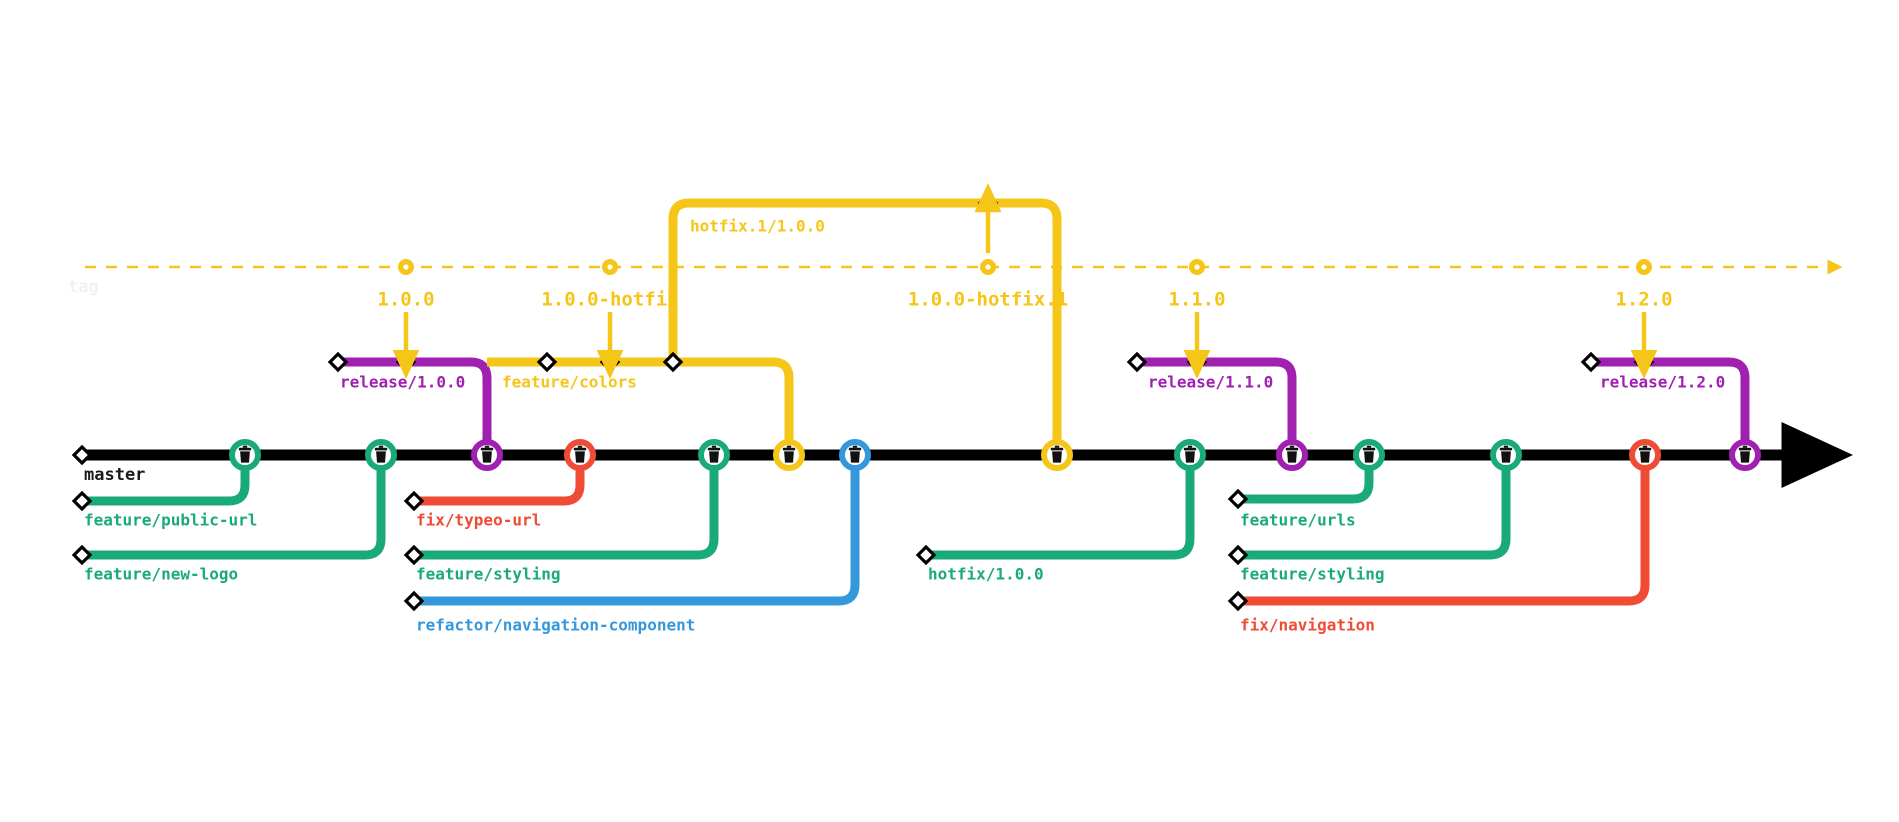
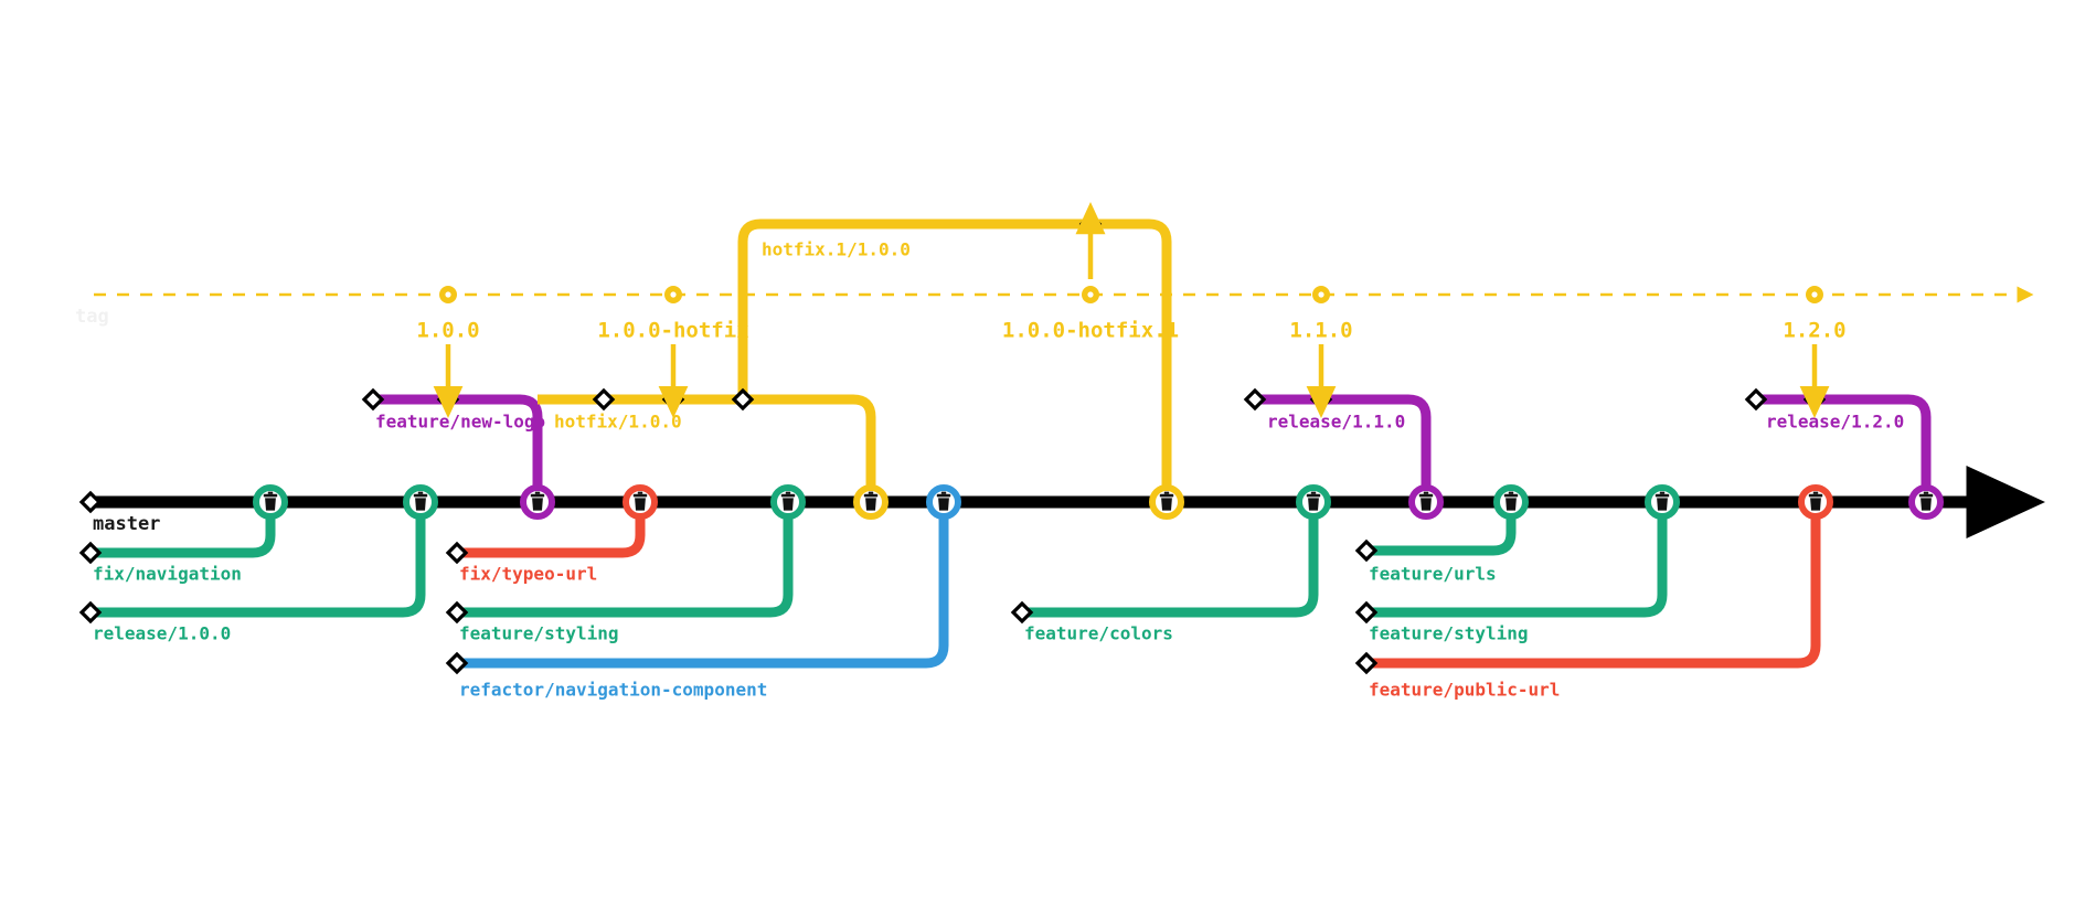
  master
- release/1.0.0
+ feature/new-logo
- feature/colors
+ hotfix/1.0.0
  hotfix.1/1.0.0
  release/1.1.0
  release/1.2.0
- feature/public-url
+ fix/navigation
- feature/new-logo
+ release/1.0.0
  fix/typeo-url
  feature/styling
  refactor/navigation-component
- hotfix/1.0.0
+ feature/colors
  feature/urls
  feature/styling
- fix/navigation
+ feature/public-url
  1.0.0
  1.0.0-hotfix
  1.0.0-hotfix.1
  1.1.0
  1.2.0
